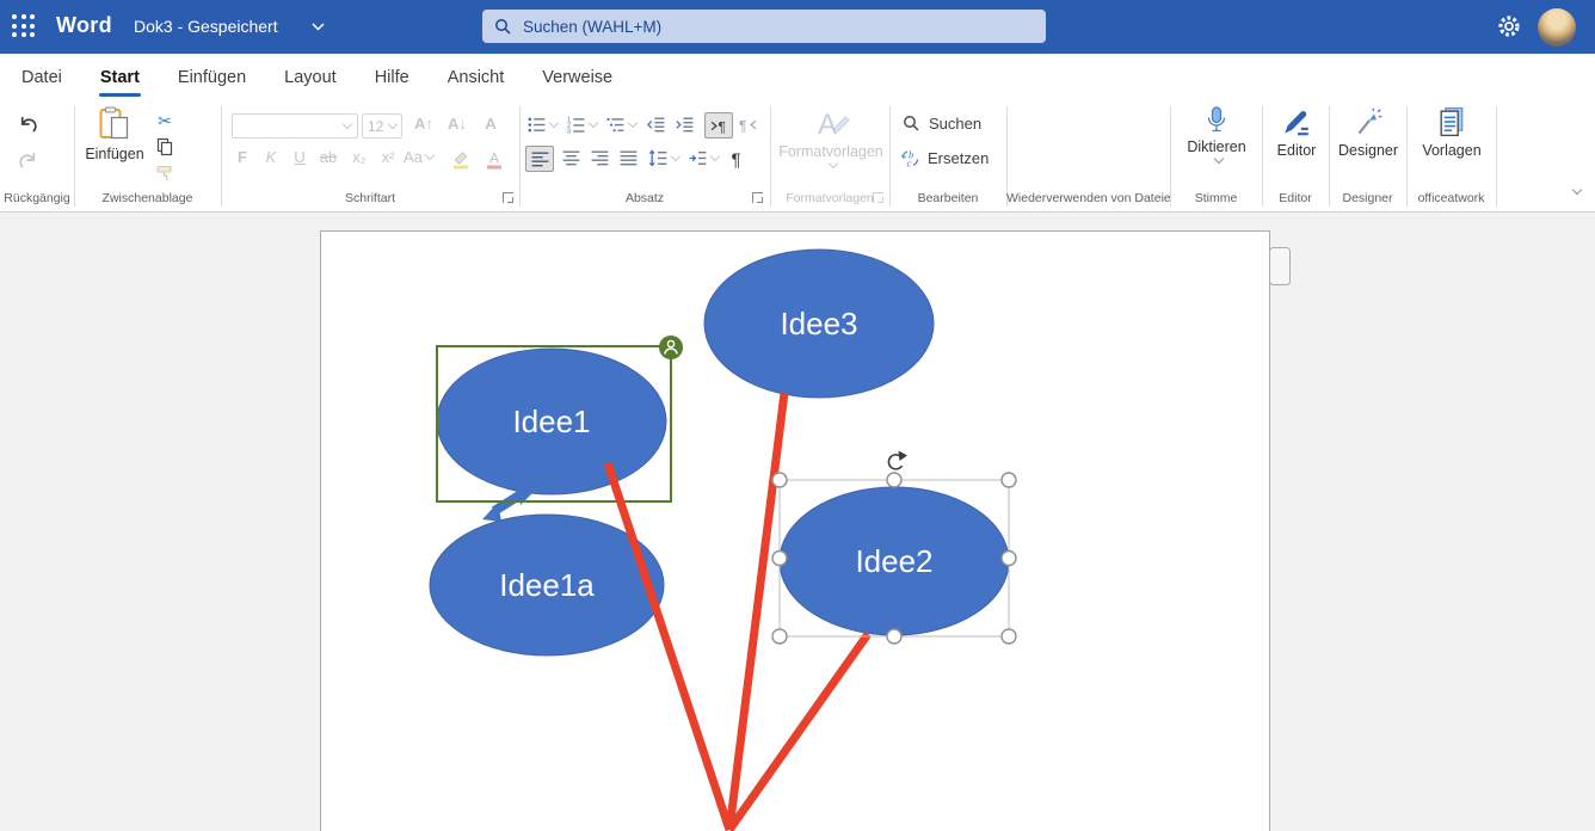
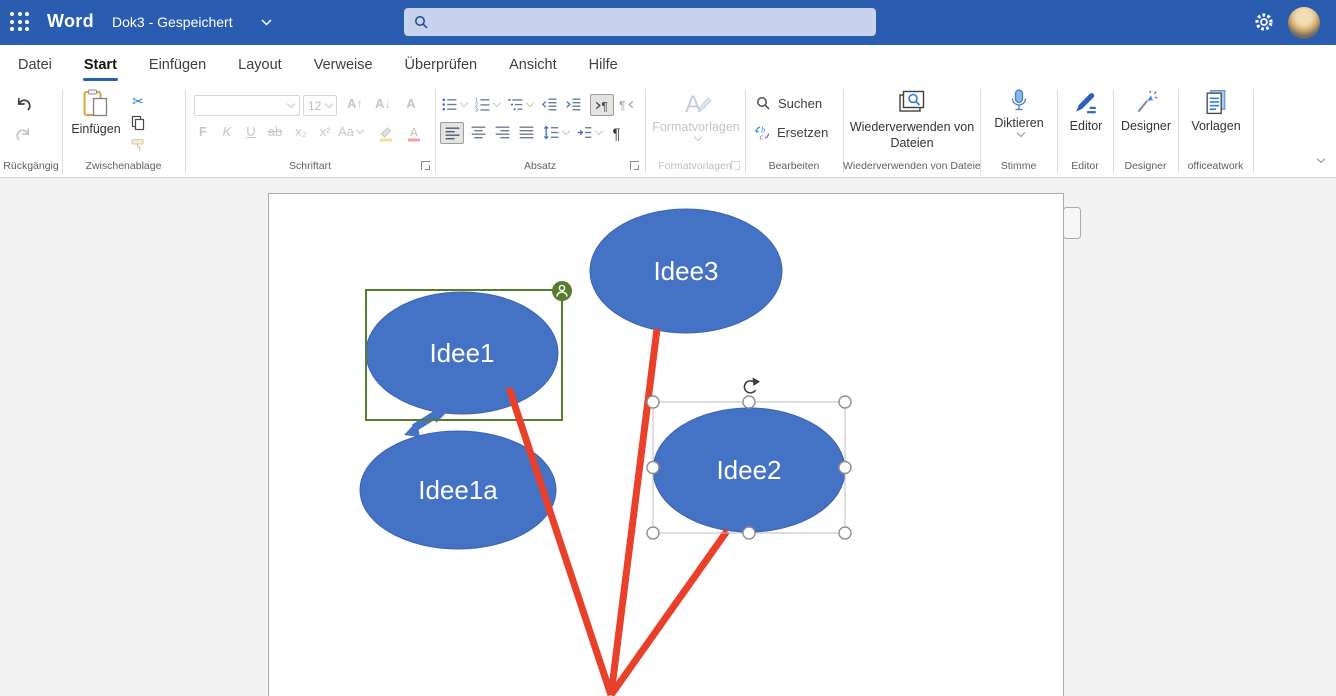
  Word
  Dok3 - Gespeichert
- Suchen (WAHL+M)
  Datei
  Start
  Einfügen
  Layout
- Hilfe
+ Verweise
+ Überprüfen
  Ansicht
- Verweise
+ Hilfe
  Rückgängig
  Einfügen
  ✂
  Zwischenablage
  12
  A↑
  A↓
  A
  F
  K
  U
  ab
  x₂
  x²
  Aa
  A
  Schriftart
  ¶
  ¶
  ¶
  Absatz
  A
  Formatvorlagen
  Formatvorlagen
  Suchen
  b
  c
  Ersetzen
  Bearbeiten
+ Wiederverwenden von Dateien
  Wiederverwenden von Dateie
  Diktieren
  Stimme
  Editor
  Editor
  Designer
  Designer
  Vorlagen
  officeatwork
  Idee1
  Idee1a
  Idee2
  Idee3
